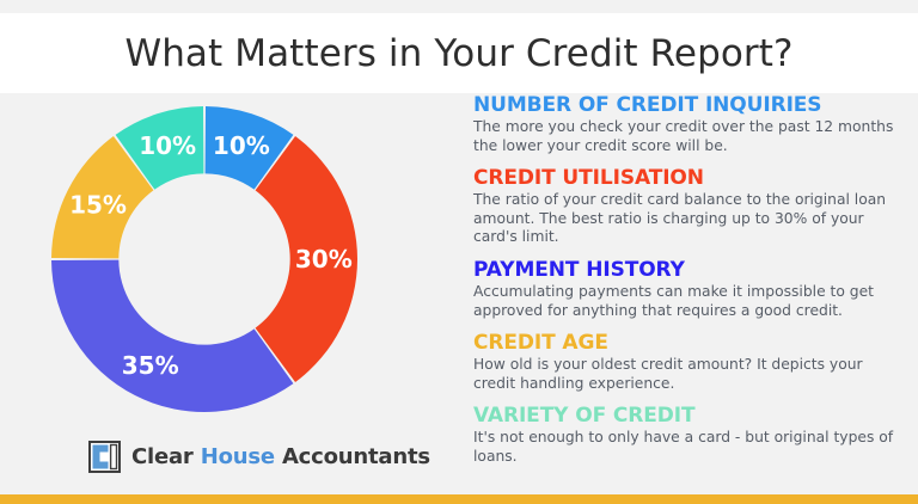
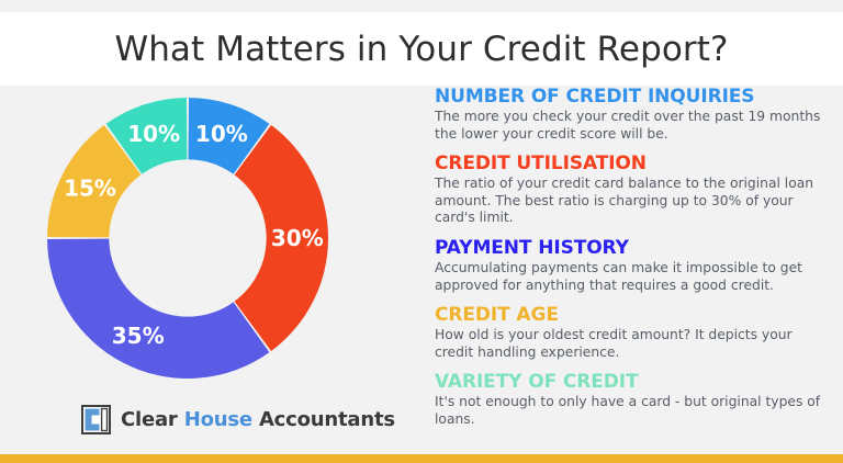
  What Matters in Your Credit Report?
  10%
  30%
  35%
  15%
  10%
  Clear House Accountants
  NUMBER OF CREDIT INQUIRIES
- The more you check your credit over the past 12 months the lower your credit score will be.
+ The more you check your credit over the past 19 months the lower your credit score will be.
  CREDIT UTILISATION
  The ratio of your credit card balance to the original loan amount. The best ratio is charging up to 30% of your card's limit.
  PAYMENT HISTORY
  Accumulating payments can make it impossible to get approved for anything that requires a good credit.
  CREDIT AGE
  How old is your oldest credit amount? It depicts your credit handling experience.
  VARIETY OF CREDIT
  It's not enough to only have a card - but original types of loans.
